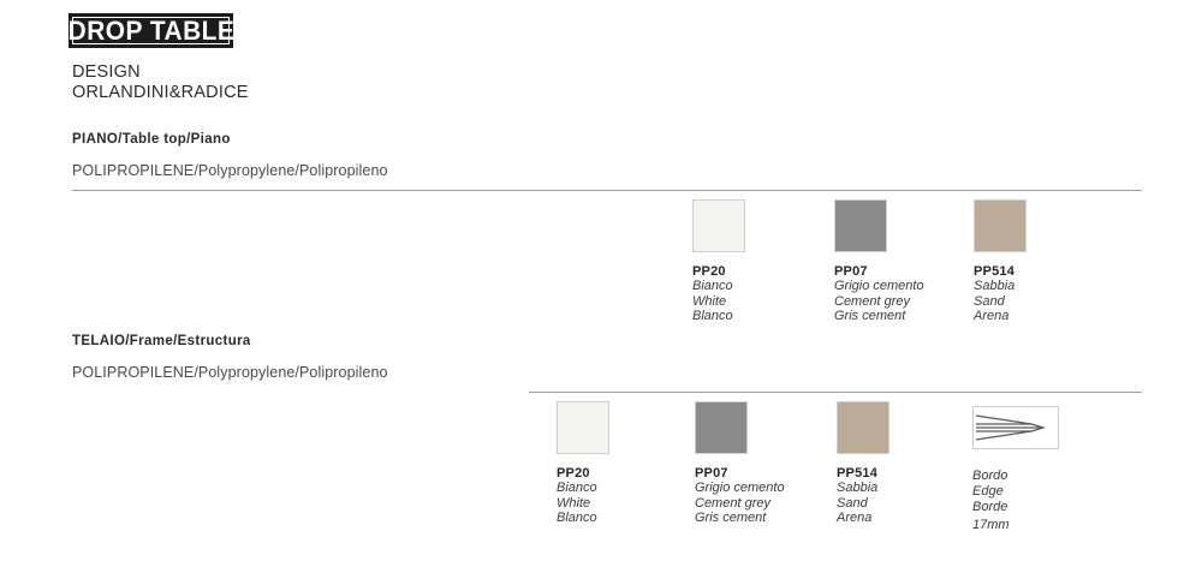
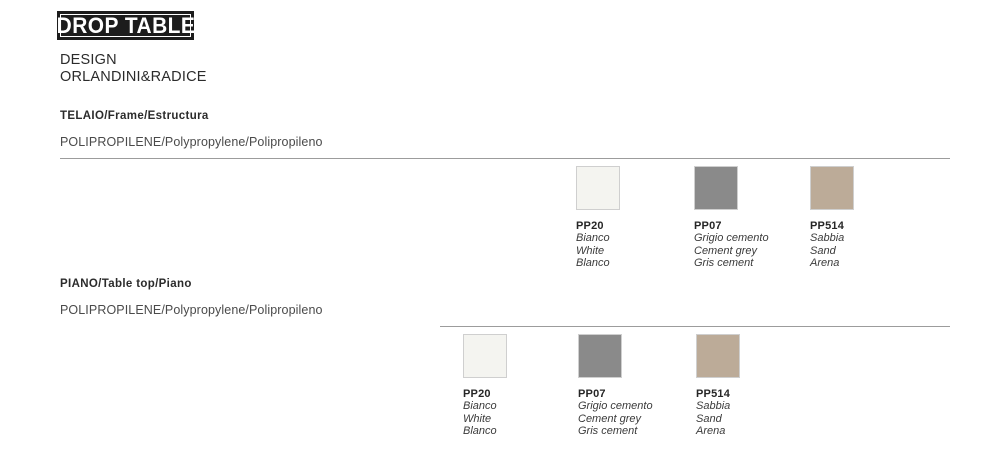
  DROP TABLE
  DESIGN
  ORLANDINI&RADICE
- PIANO/Table top/Piano
+ TELAIO/Frame/Estructura
  POLIPROPILENE/Polypropylene/Polipropileno
  PP20
  Bianco
  White
  Blanco
  PP07
  Grigio cemento
  Cement grey
  Gris cement
  PP514
  Sabbia
  Sand
  Arena
- TELAIO/Frame/Estructura
+ PIANO/Table top/Piano
  POLIPROPILENE/Polypropylene/Polipropileno
  PP20
  Bianco
  White
  Blanco
  PP07
  Grigio cemento
  Cement grey
  Gris cement
  PP514
  Sabbia
  Sand
  Arena
- Bordo
- Edge
- Borde
- 17mm
